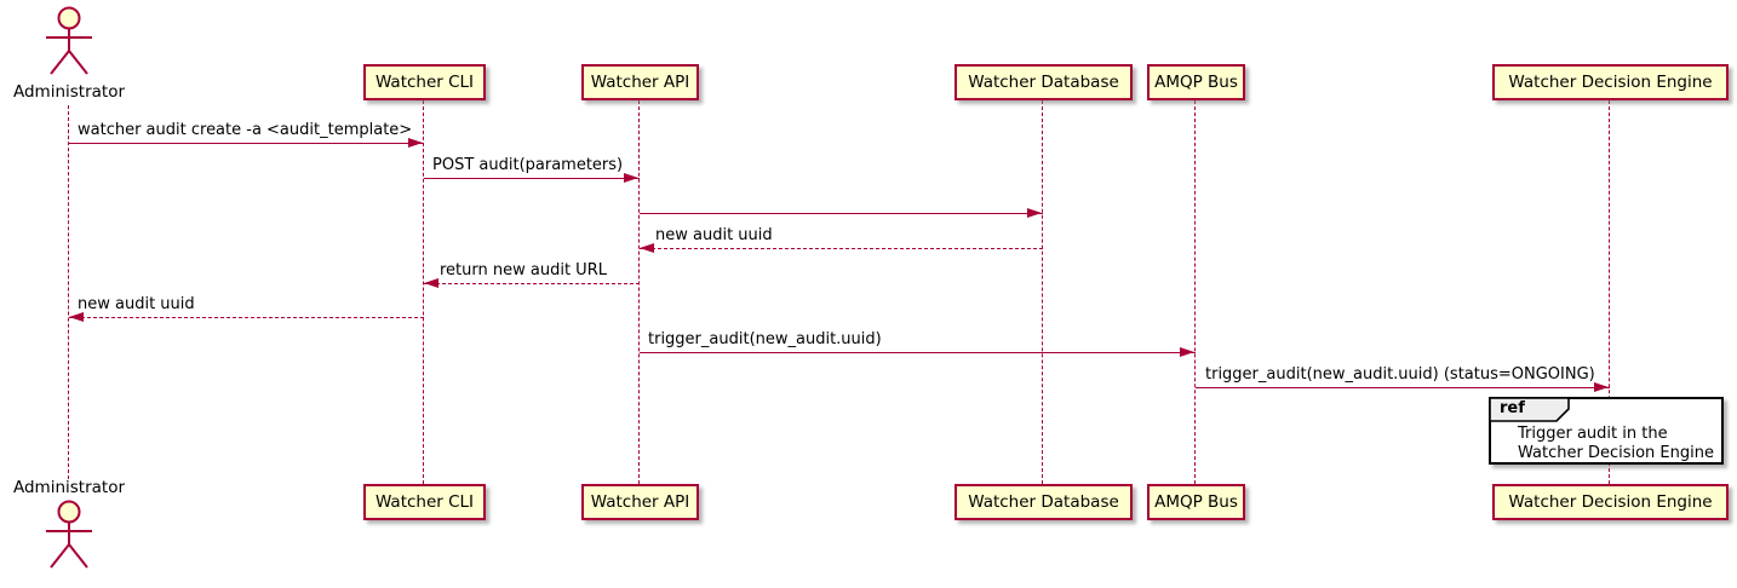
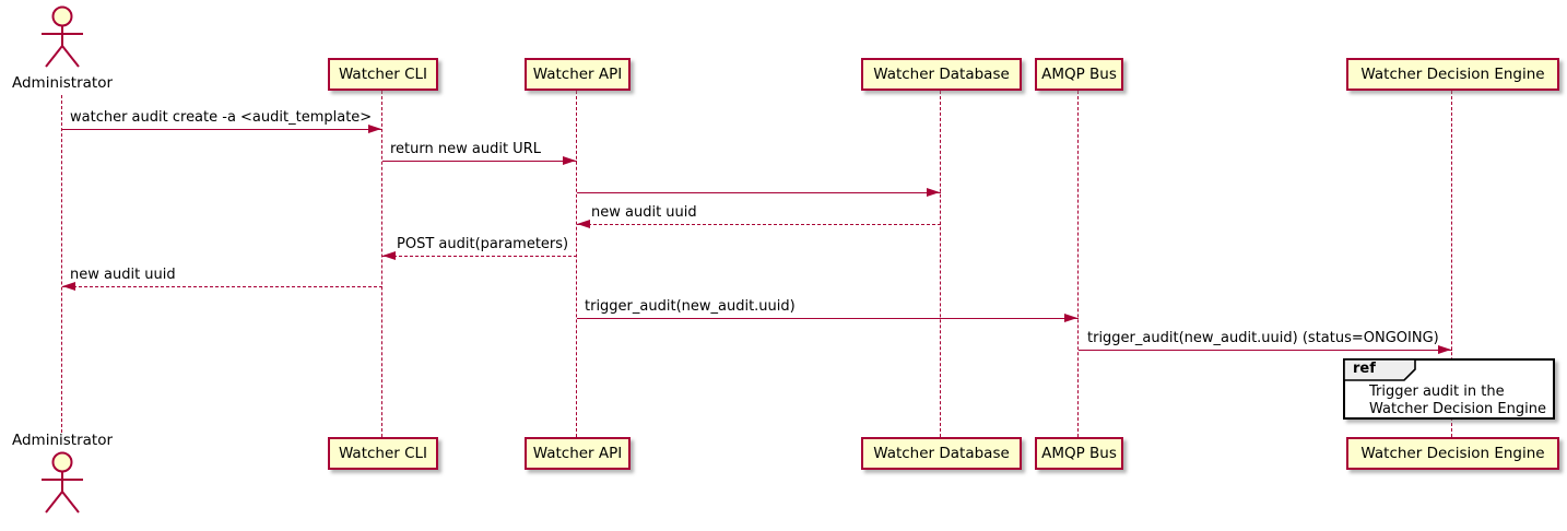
  watcher audit create -a <audit_template>
- POST audit(parameters)
+ return new audit URL
  new audit uuid
- return new audit URL
+ POST audit(parameters)
  new audit uuid
  trigger_audit(new_audit.uuid)
  trigger_audit(new_audit.uuid) (status=ONGOING)
  ref
  Trigger audit in the
  Watcher Decision Engine
  Watcher CLI
  Watcher API
  Watcher Database
  AMQP Bus
  Watcher Decision Engine
  Watcher CLI
  Watcher API
  Watcher Database
  AMQP Bus
  Watcher Decision Engine
  Administrator
  Administrator
